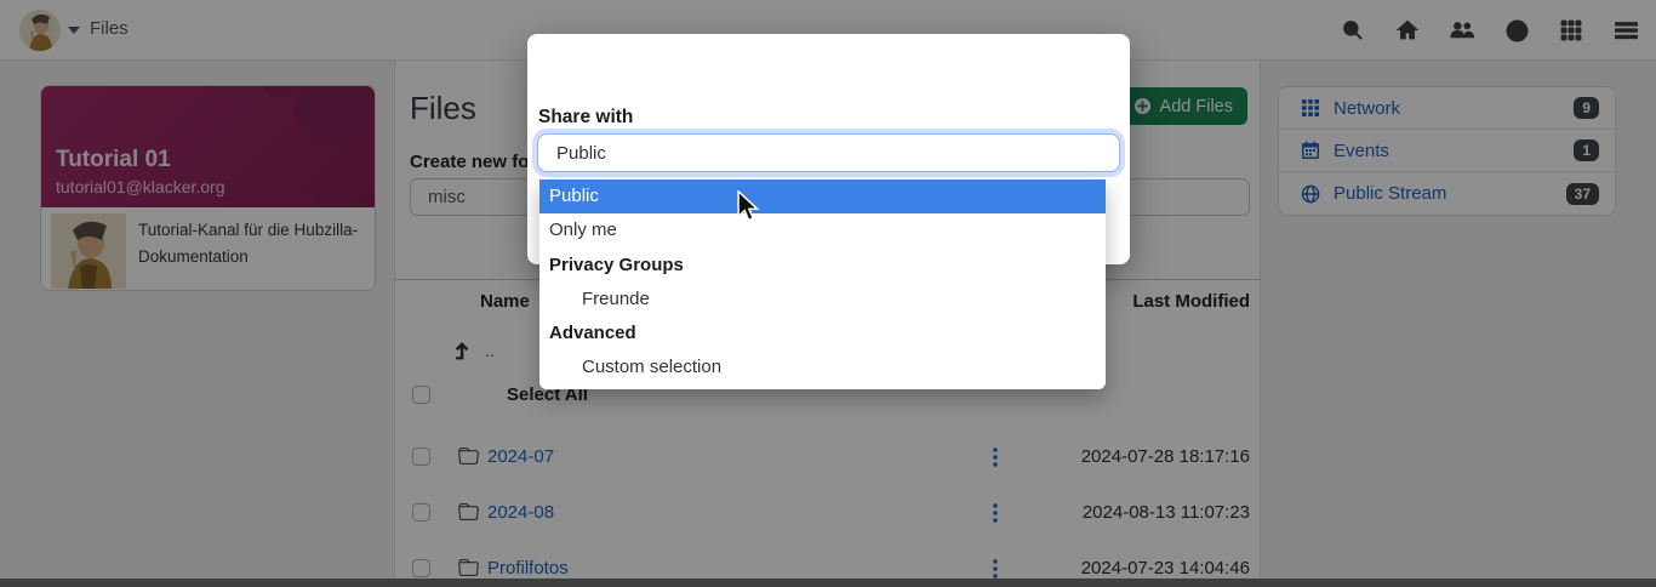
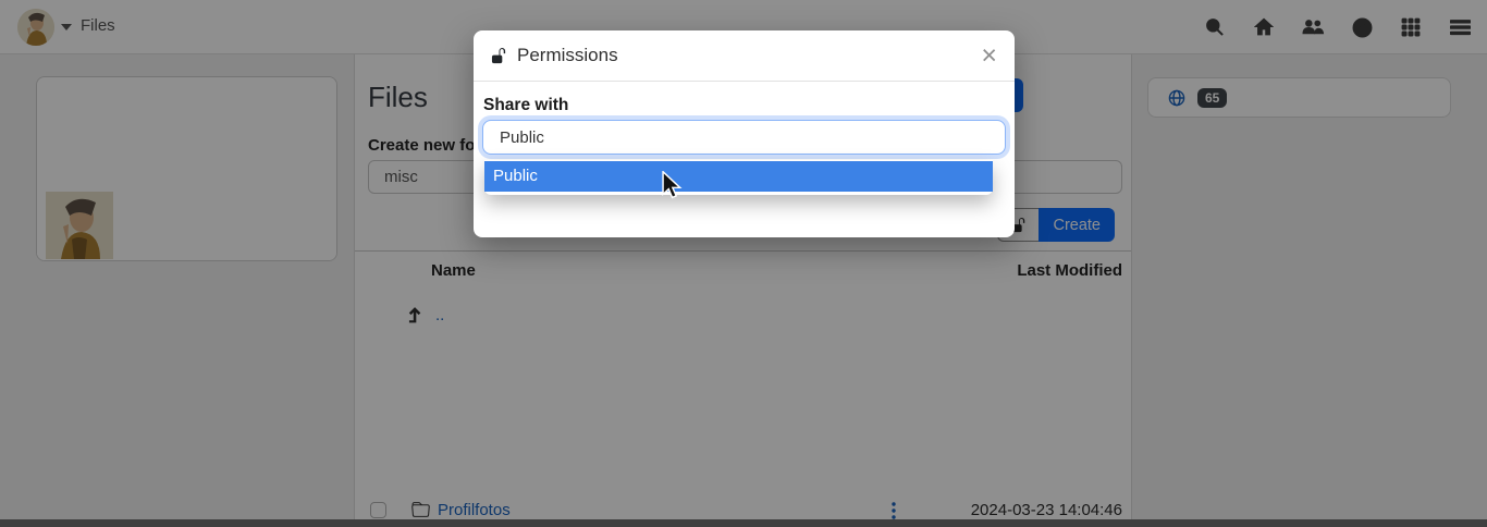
  Files
- Tutorial 01
- tutorial01@klacker.org
- Tutorial-Kanal für die Hubzilla-Dokumentation
  Files
- Add Files
  Create new fo
  misc
+ Create
  Name
  Last Modified
  ..
- Select All
- 2024-07
- 2024-07-28 18:17:16
- 2024-08
- 2024-08-13 11:07:23
  Profilfotos
- 2024-07-23 14:04:46
+ 2024-03-23 14:04:46
- Network
- 9
- Events
- 1
- Public Stream
- 37
+ 65
+ Permissions
+ ×
  Share with
  Public
  Public
- Only me
- Privacy Groups
- Freunde
- Advanced
- Custom selection
